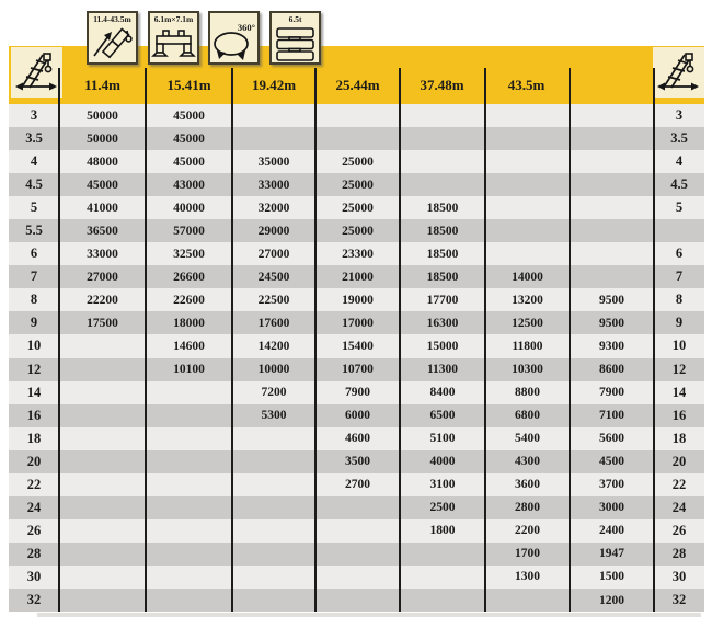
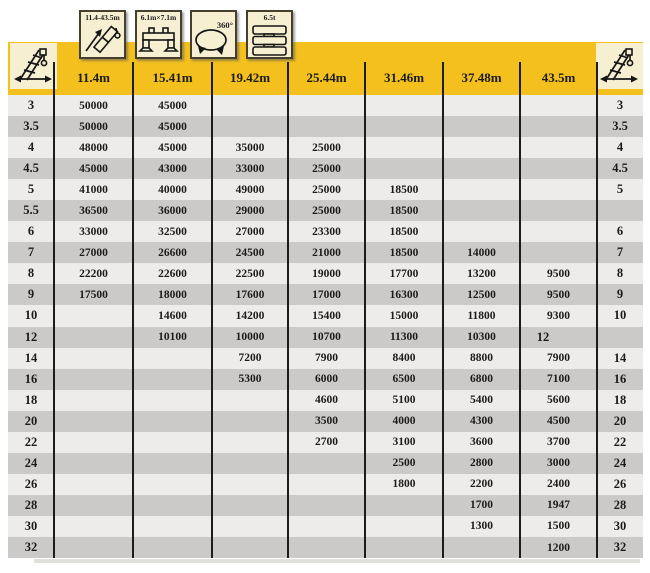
  11.4-43.5m
  6.1m×7.1m
  360°
  6.5t
  11.4m
  15.41m
  19.42m
  25.44m
+ 31.46m
  37.48m
  43.5m
  3
  50000
  45000
  3
  3.5
  50000
  45000
  3.5
  4
  48000
  45000
  35000
  25000
  4
  4.5
  45000
  43000
  33000
  25000
  4.5
  5
  41000
  40000
- 32000
+ 49000
  25000
  18500
  5
  5.5
  36500
- 57000
+ 36000
  29000
  25000
  18500
  6
  33000
  32500
  27000
  23300
  18500
  6
  7
  27000
  26600
  24500
  21000
  18500
  14000
  7
  8
  22200
  22600
  22500
  19000
  17700
  13200
  9500
  8
  9
  17500
  18000
  17600
  17000
  16300
  12500
  9500
  9
  10
  14600
  14200
  15400
  15000
  11800
  9300
  10
  12
  10100
  10000
  10700
  11300
  10300
- 8600
  12
  14
  7200
  7900
  8400
  8800
  7900
  14
  16
  5300
  6000
  6500
  6800
  7100
  16
  18
  4600
  5100
  5400
  5600
  18
  20
  3500
  4000
  4300
  4500
  20
  22
  2700
  3100
  3600
  3700
  22
  24
  2500
  2800
  3000
  24
  26
  1800
  2200
  2400
  26
  28
  1700
  1947
  28
  30
  1300
  1500
  30
  32
  1200
  32
